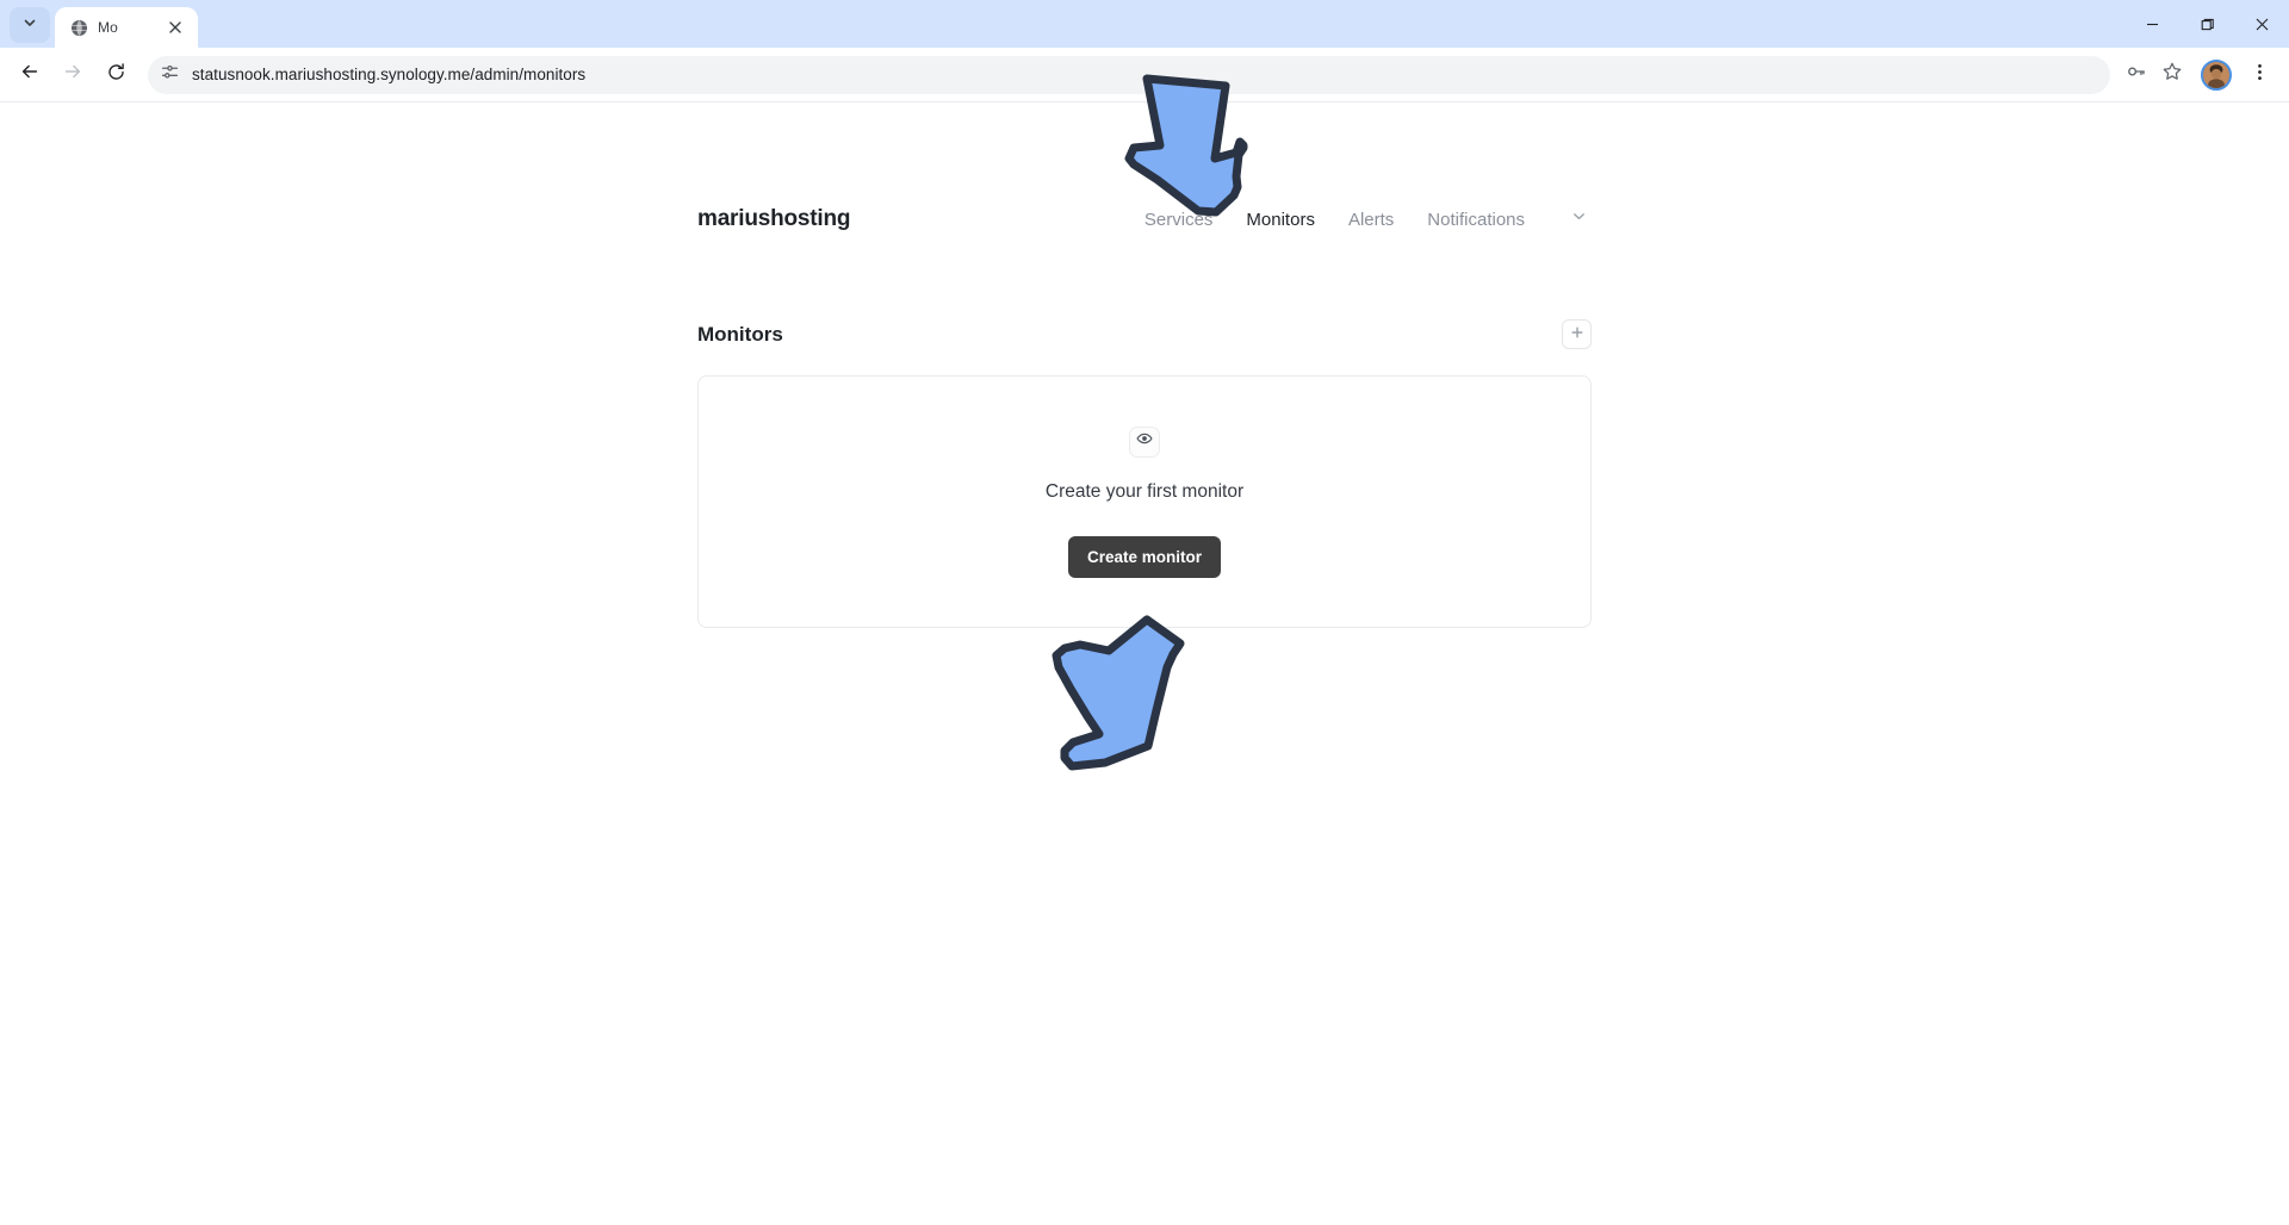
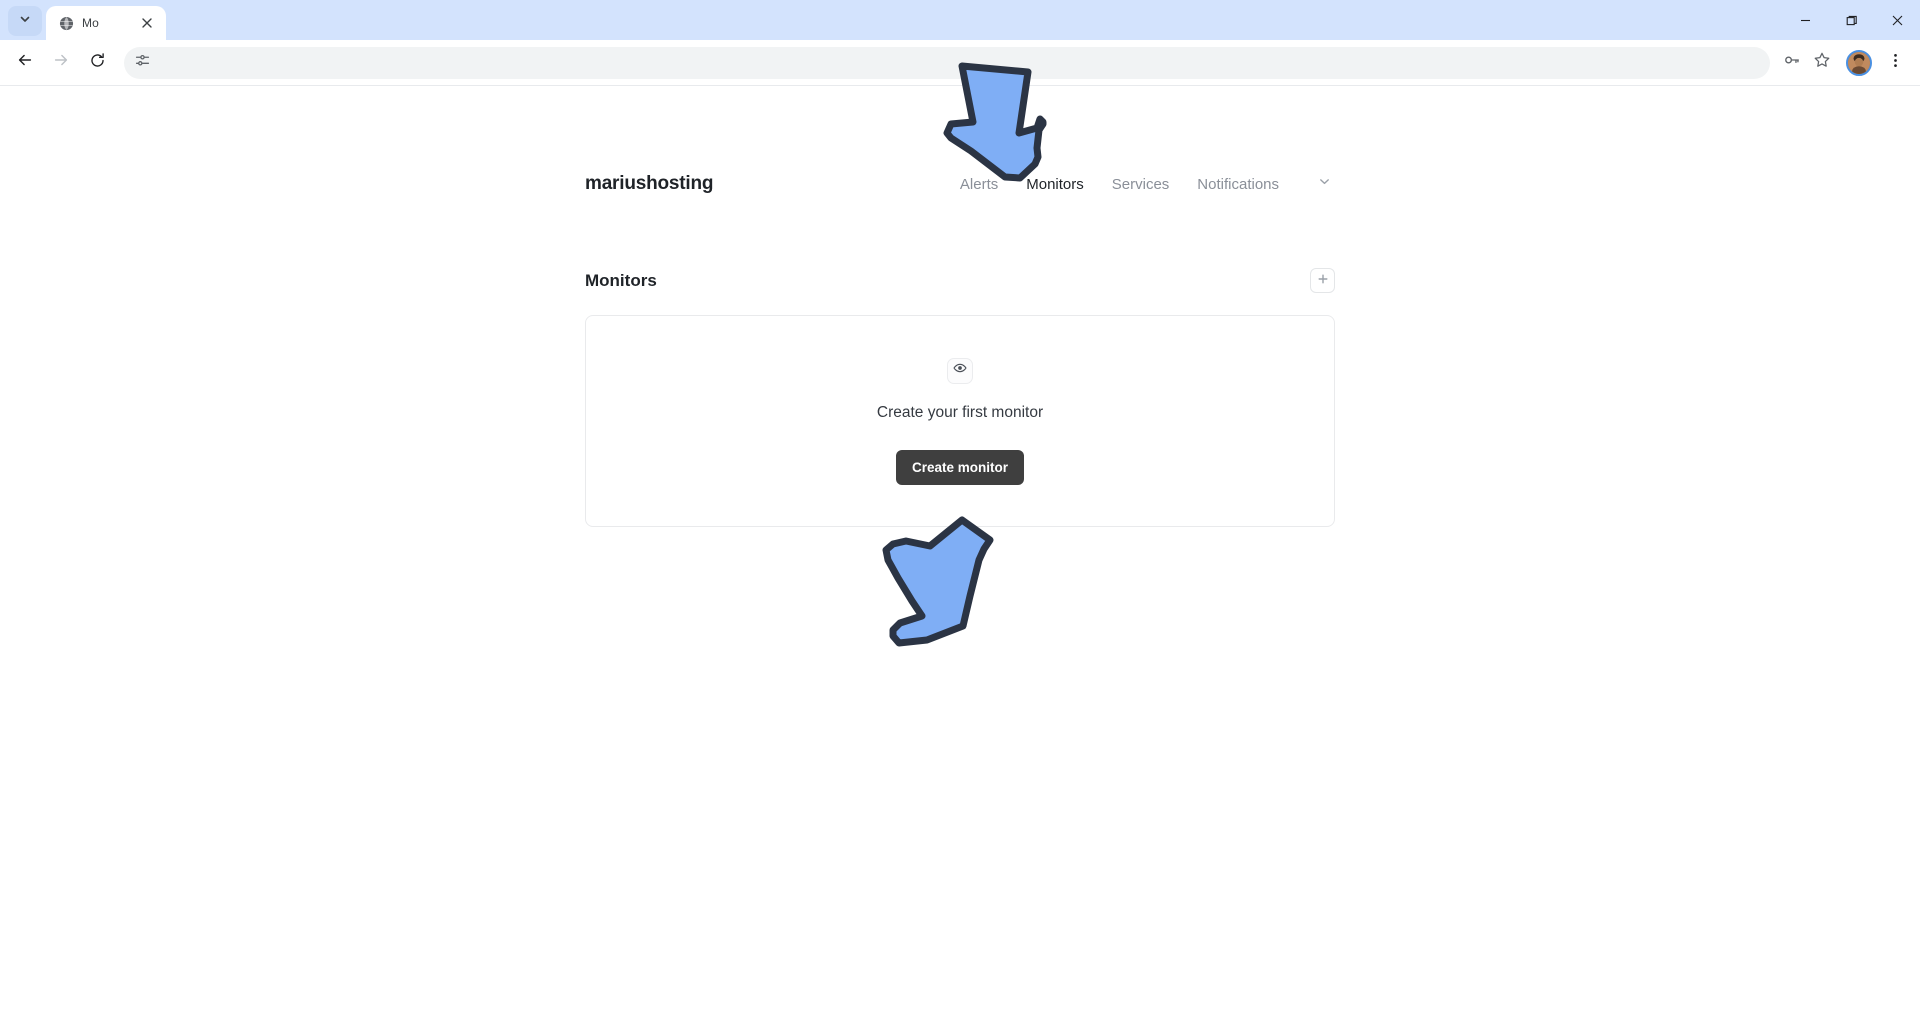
  Mo
- statusnook.mariushosting.synology.me/admin/monitors
  mariushosting
- Services
+ Alerts
  Monitors
- Alerts
+ Services
  Notifications
  Monitors
  Create your first monitor
  Create monitor
